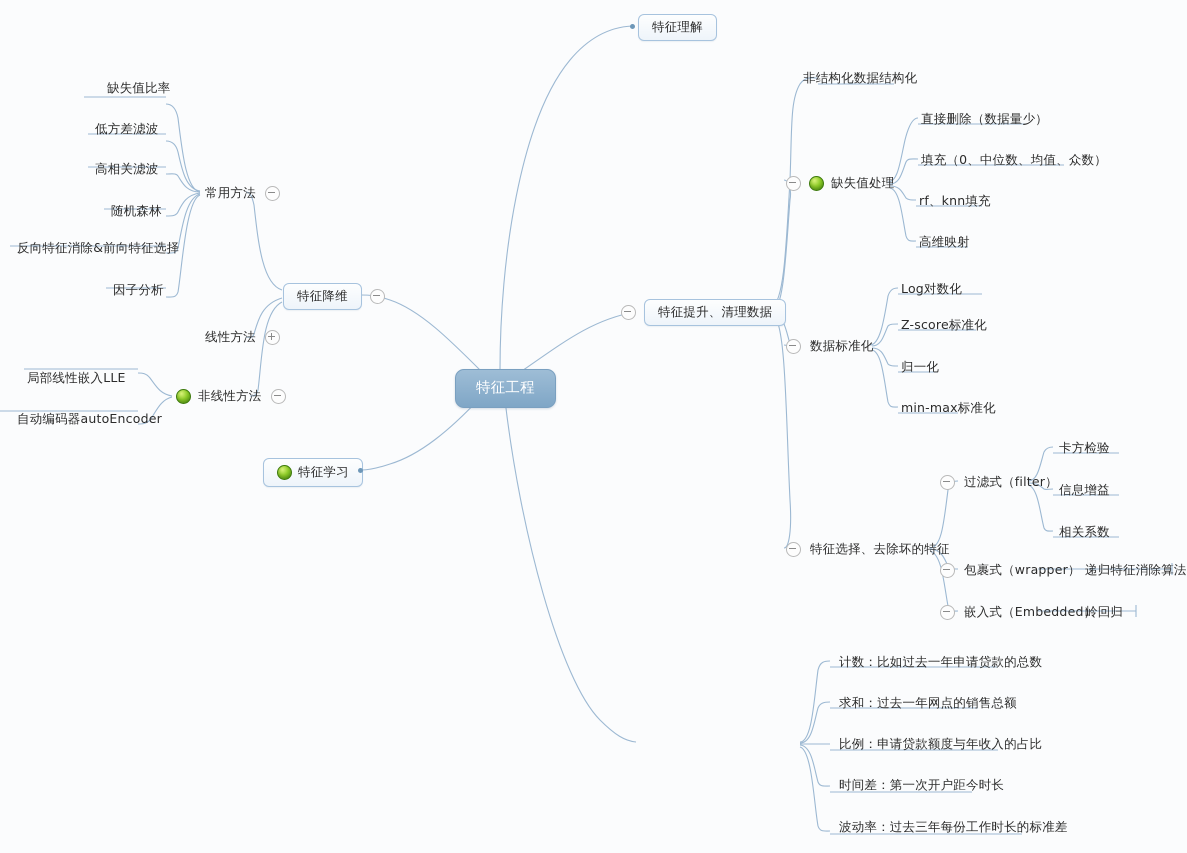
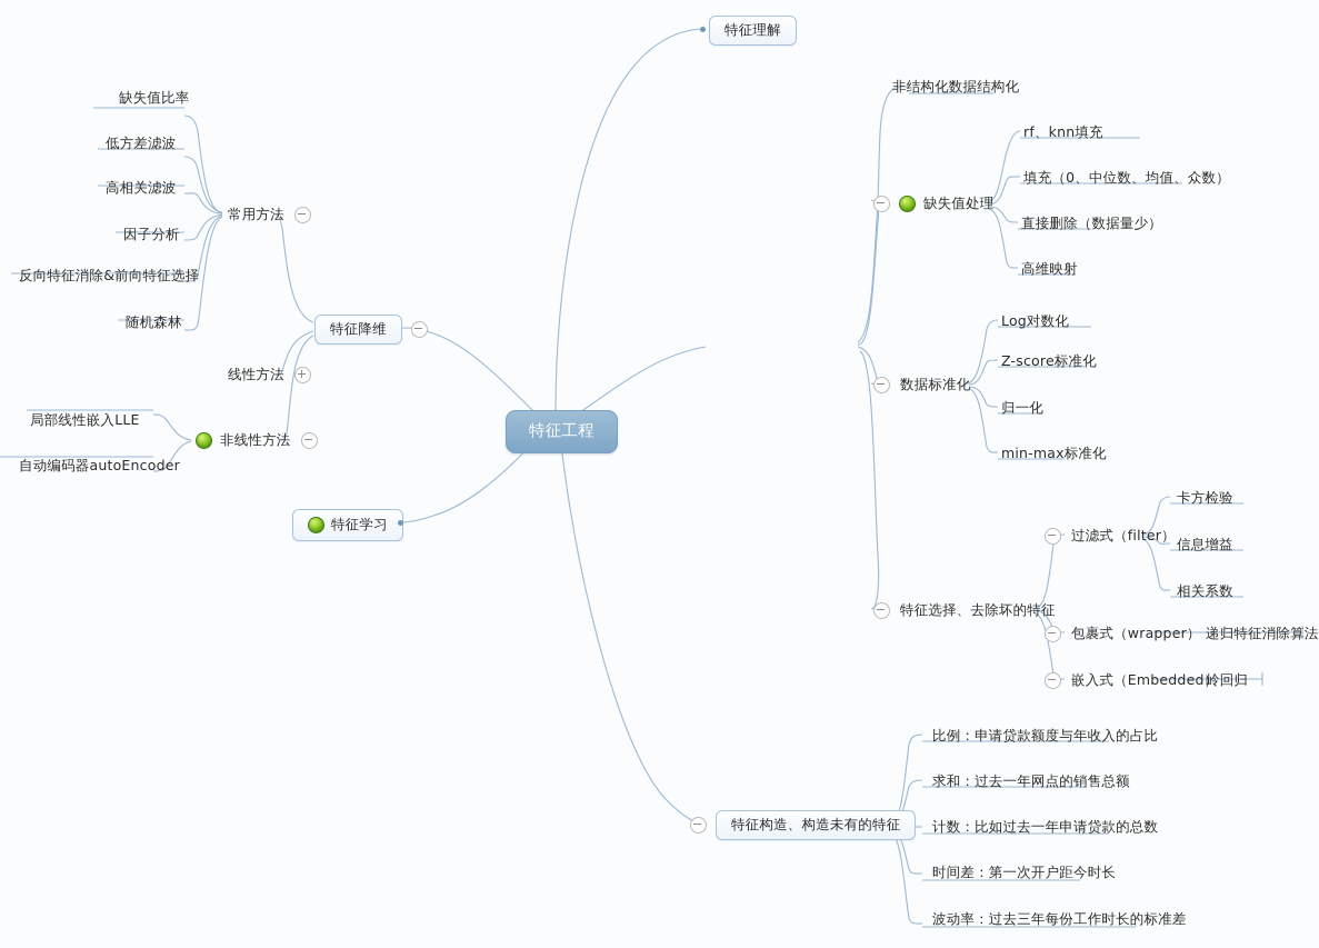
  特征工程
  特征理解
- 特征提升、清理数据
  非结构化数据结构化
  缺失值处理
- 直接删除（数据量少）
+ rf、knn填充
  填充（0、中位数、均值、众数）
- rf、knn填充
+ 直接删除（数据量少）
  高维映射
  数据标准化
  Log对数化
  Z-score标准化
  归一化
  min-max标准化
  特征选择、去除坏的特征
  过滤式（filter）
  卡方检验
  信息增益
  相关系数
  包裹式（wrapper）
  递归特征消除算法
  嵌入式（Embedded）
  岭回归
+ 特征构造、构造未有的特征
- 计数：比如过去一年申请贷款的总数
+ 比例：申请贷款额度与年收入的占比
  求和：过去一年网点的销售总额
- 比例：申请贷款额度与年收入的占比
+ 计数：比如过去一年申请贷款的总数
  时间差：第一次开户距今时长
  波动率：过去三年每份工作时长的标准差
  特征降维
  常用方法
  缺失值比率
  低方差滤波
  高相关滤波
- 随机森林
+ 因子分析
  反向特征消除&前向特征选择
- 因子分析
+ 随机森林
  线性方法
  非线性方法
  局部线性嵌入LLE
  自动编码器autoEncoder
  特征学习
